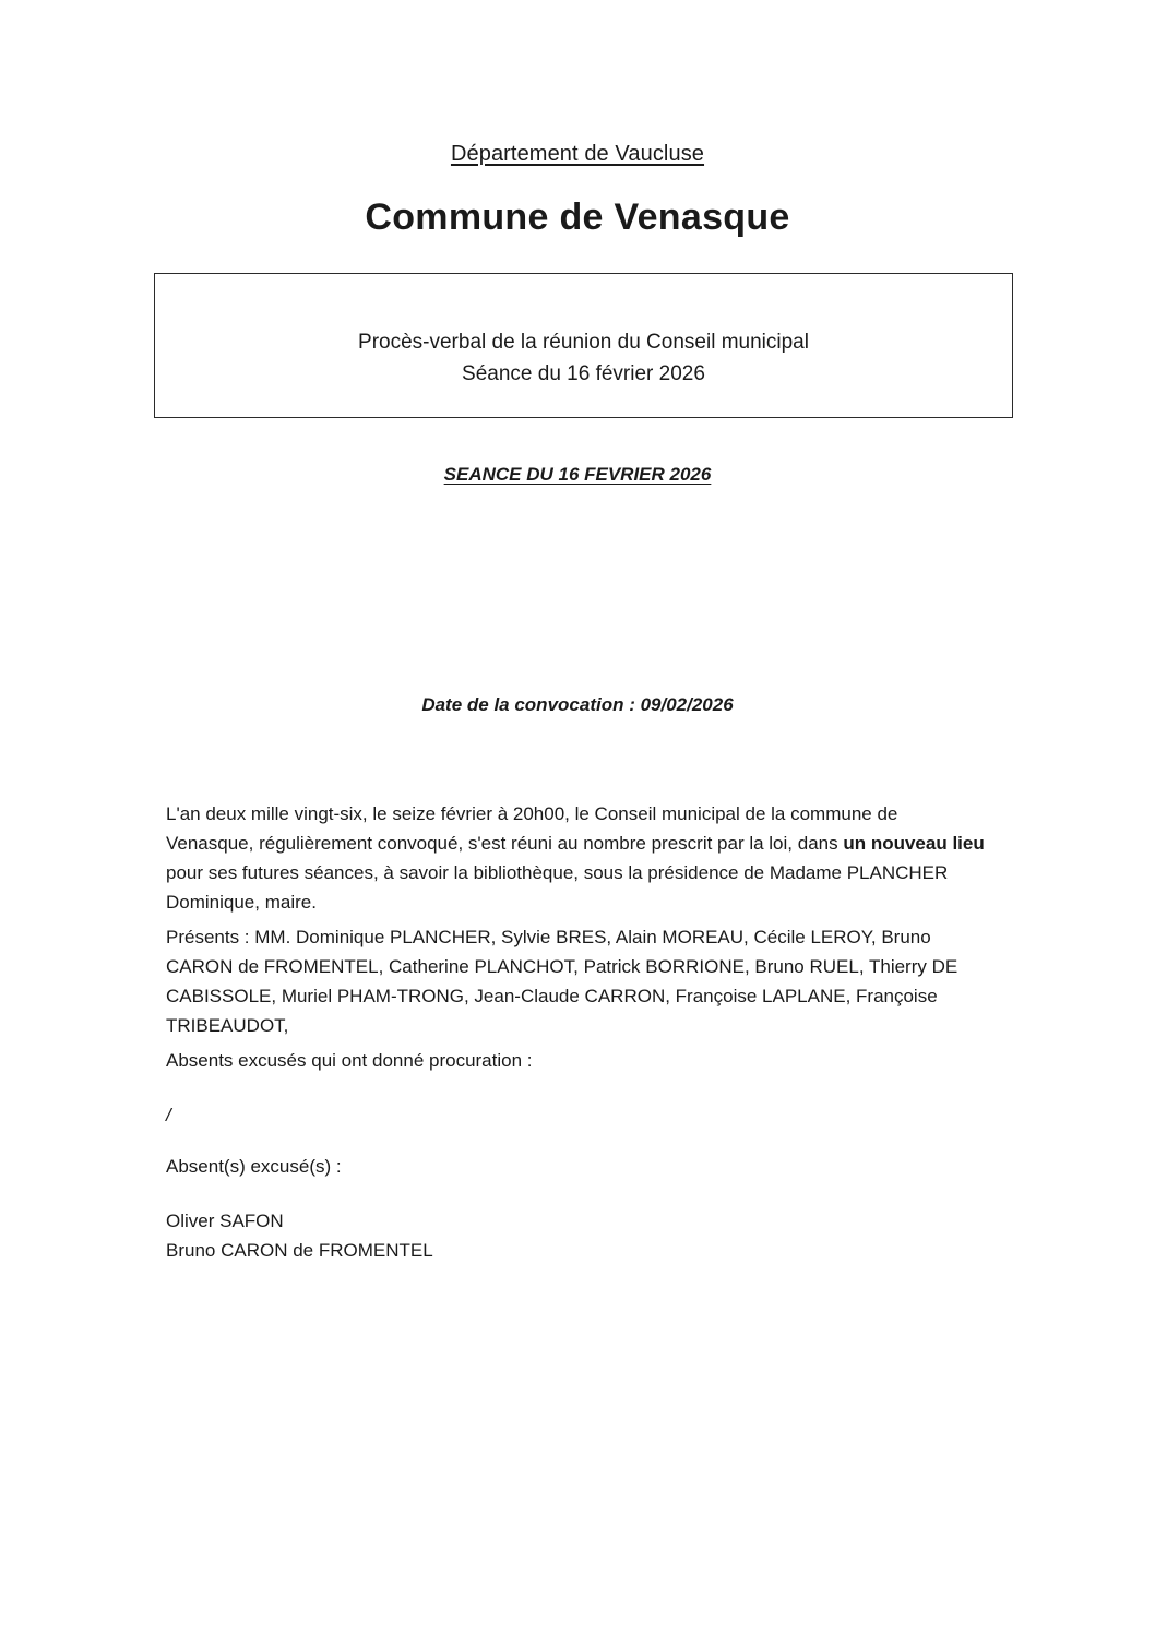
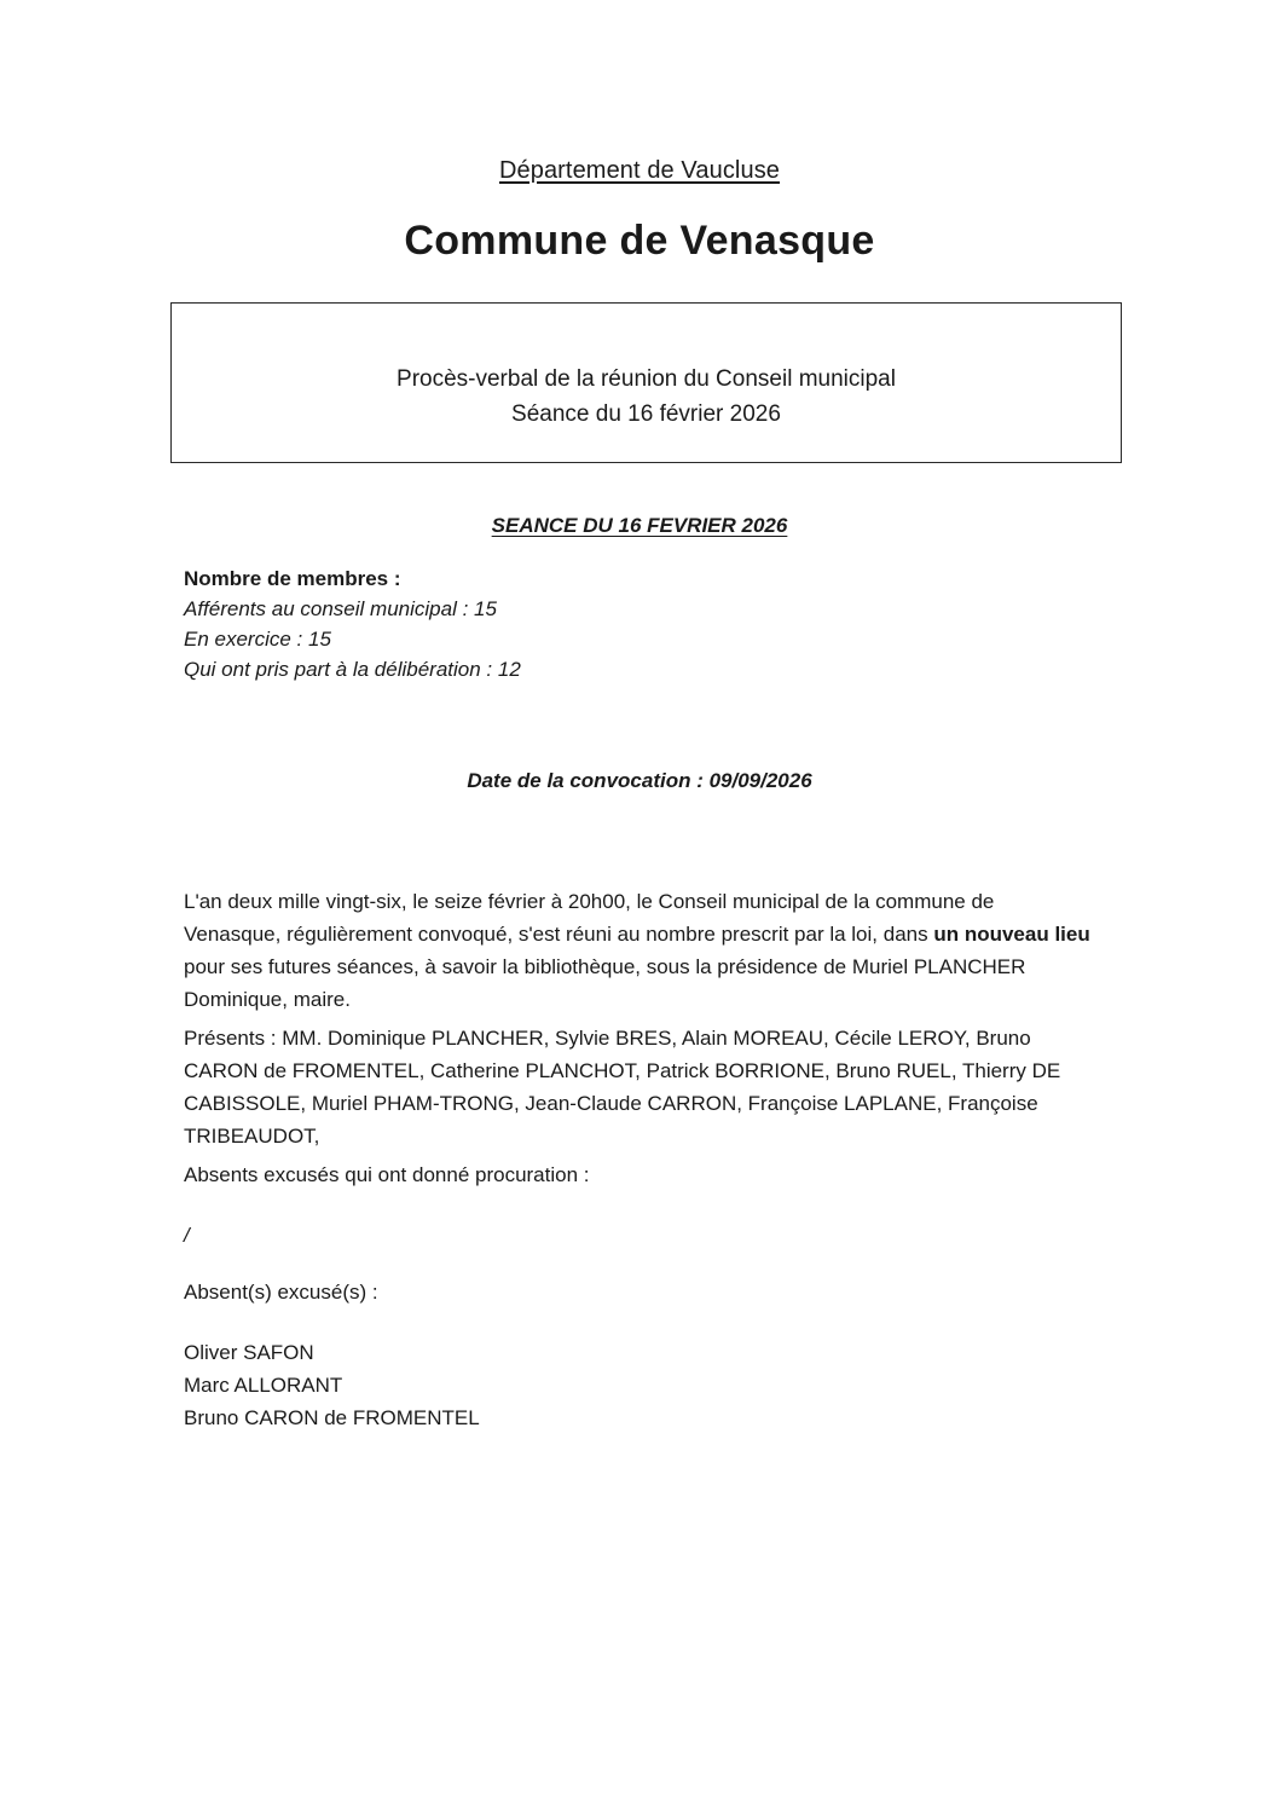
  Département de Vaucluse
  Commune de Venasque
  Procès-verbal de la réunion du Conseil municipal
  Séance du 16 février 2026
  SEANCE DU 16 FEVRIER 2026
+ Nombre de membres :
+ Afférents au conseil municipal : 15
+ En exercice : 15
+ Qui ont pris part à la délibération : 12
- Date de la convocation : 09/02/2026
+ Date de la convocation : 09/09/2026
- L'an deux mille vingt-six, le seize février à 20h00, le Conseil municipal de la commune de Venasque, régulièrement convoqué, s'est réuni au nombre prescrit par la loi, dans un nouveau lieu pour ses futures séances, à savoir la bibliothèque, sous la présidence de Madame PLANCHER Dominique, maire.
+ L'an deux mille vingt-six, le seize février à 20h00, le Conseil municipal de la commune de Venasque, régulièrement convoqué, s'est réuni au nombre prescrit par la loi, dans un nouveau lieu pour ses futures séances, à savoir la bibliothèque, sous la présidence de Muriel PLANCHER Dominique, maire.
  Présents : MM. Dominique PLANCHER, Sylvie BRES, Alain MOREAU, Cécile LEROY, Bruno CARON de FROMENTEL, Catherine PLANCHOT, Patrick BORRIONE, Bruno RUEL, Thierry DE CABISSOLE, Muriel PHAM-TRONG, Jean-Claude CARRON, Françoise LAPLANE, Françoise TRIBEAUDOT,
  Absents excusés qui ont donné procuration :
  /
  Absent(s) excusé(s) :
  Oliver SAFON
+ Marc ALLORANT
  Bruno CARON de FROMENTEL
